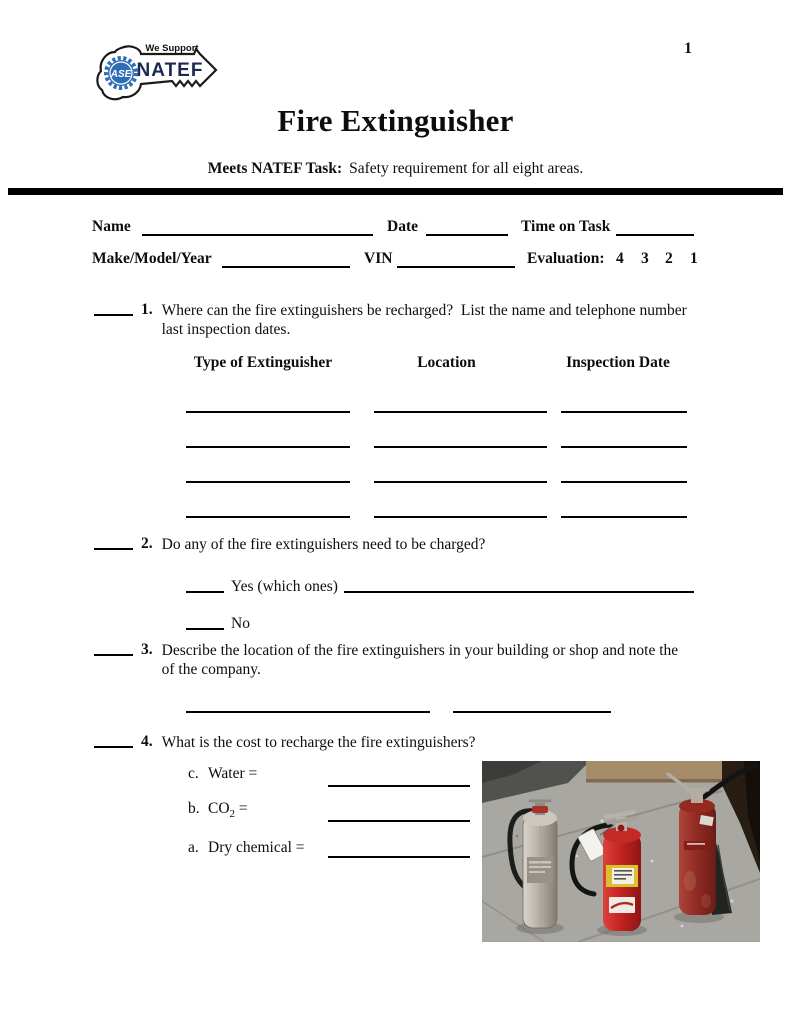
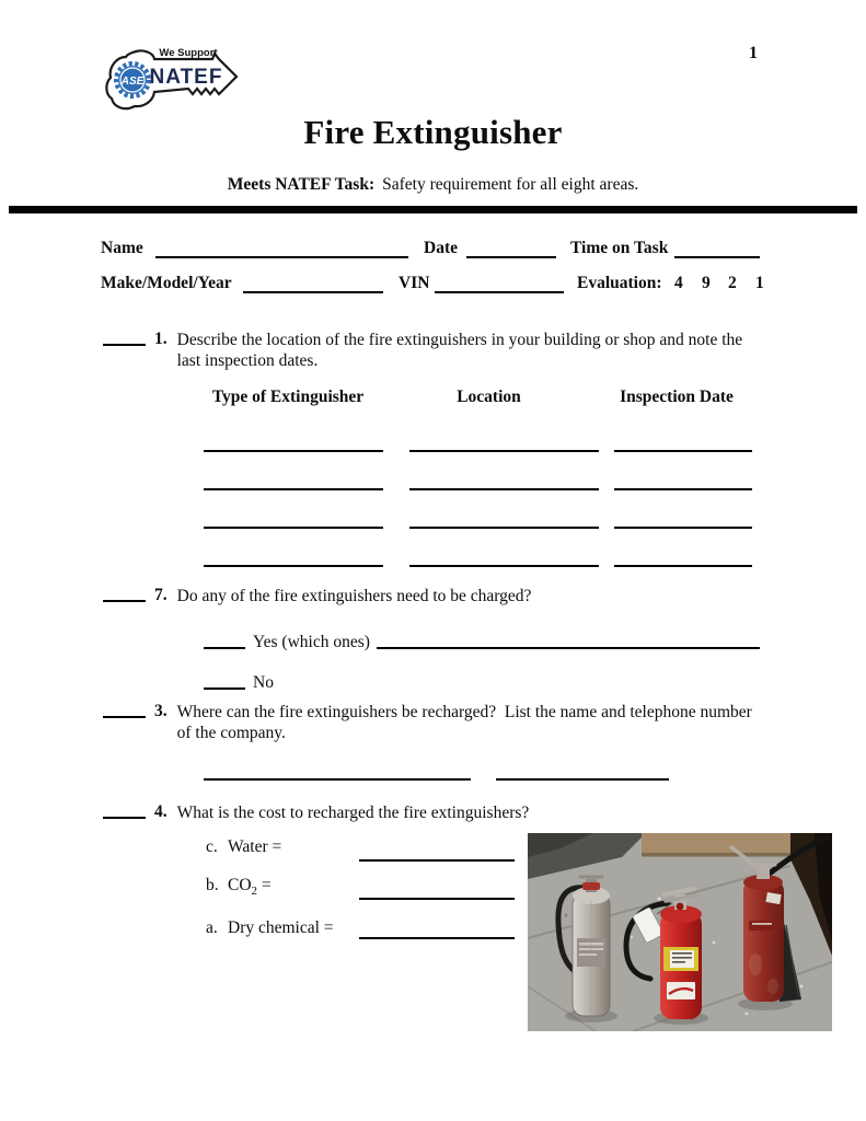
  We Support
  ASE
  NATEF
  1
  Fire Extinguisher
  Meets NATEF Task: Safety requirement for all eight areas.
  Name
  Date
  Time on Task
  Make/Model/Year
  VIN
  Evaluation:
  4
- 3
+ 9
  2
  1
  1.
- Where can the fire extinguishers be recharged? List the name and telephone number
+ Describe the location of the fire extinguishers in your building or shop and note the
  last inspection dates.
  Type of Extinguisher
  Location
  Inspection Date
- 2.
+ 7.
  Do any of the fire extinguishers need to be charged?
  Yes (which ones)
  No
  3.
- Describe the location of the fire extinguishers in your building or shop and note the
+ Where can the fire extinguishers be recharged? List the name and telephone number
  of the company.
  4.
- What is the cost to recharge the fire extinguishers?
+ What is the cost to recharged the fire extinguishers?
  c. Water =
  b. CO2 =
  a. Dry chemical =
